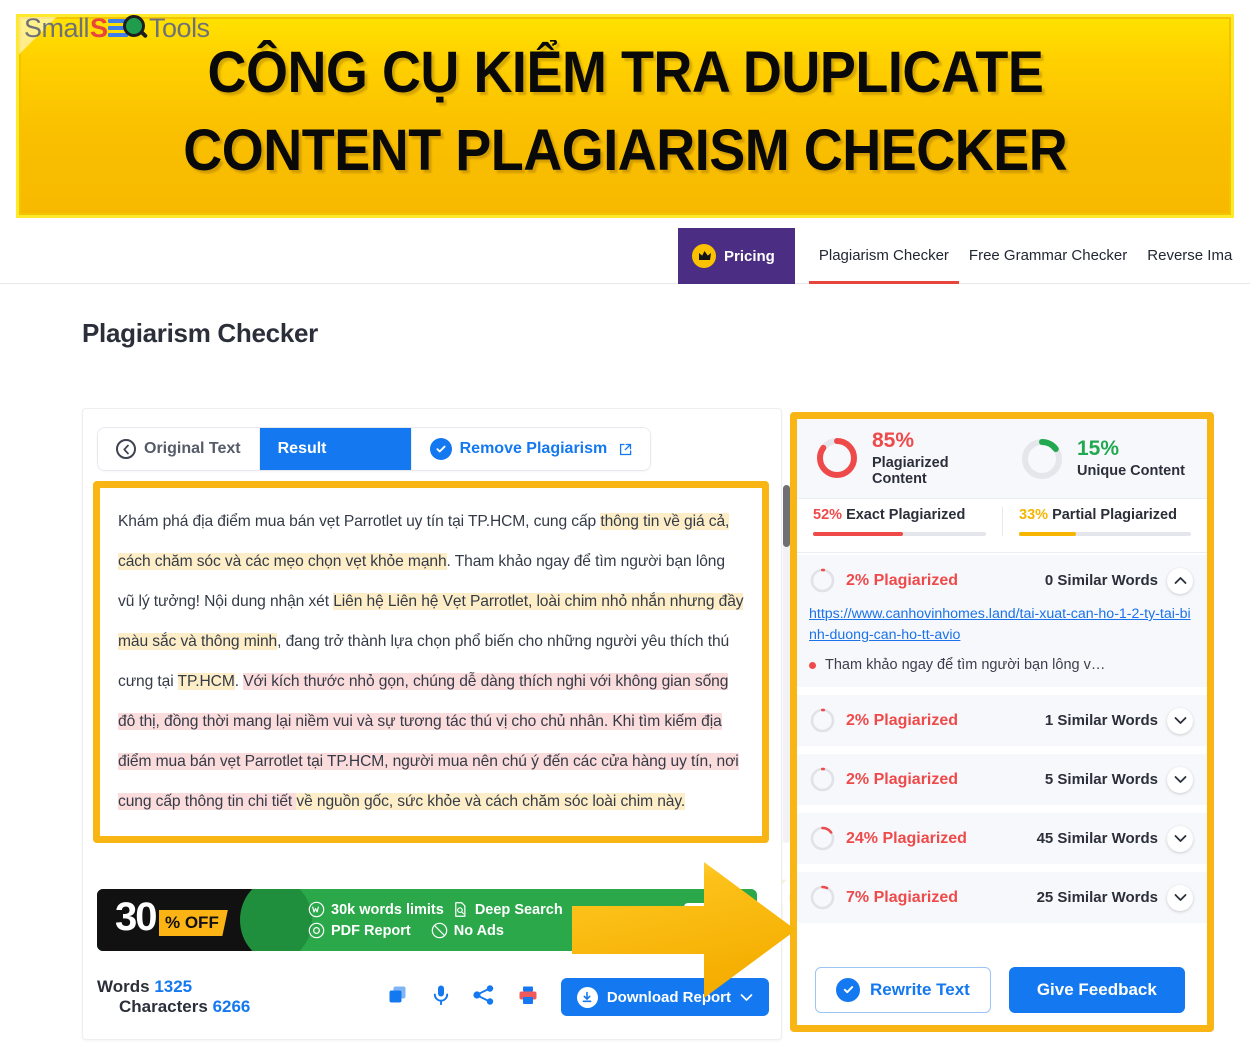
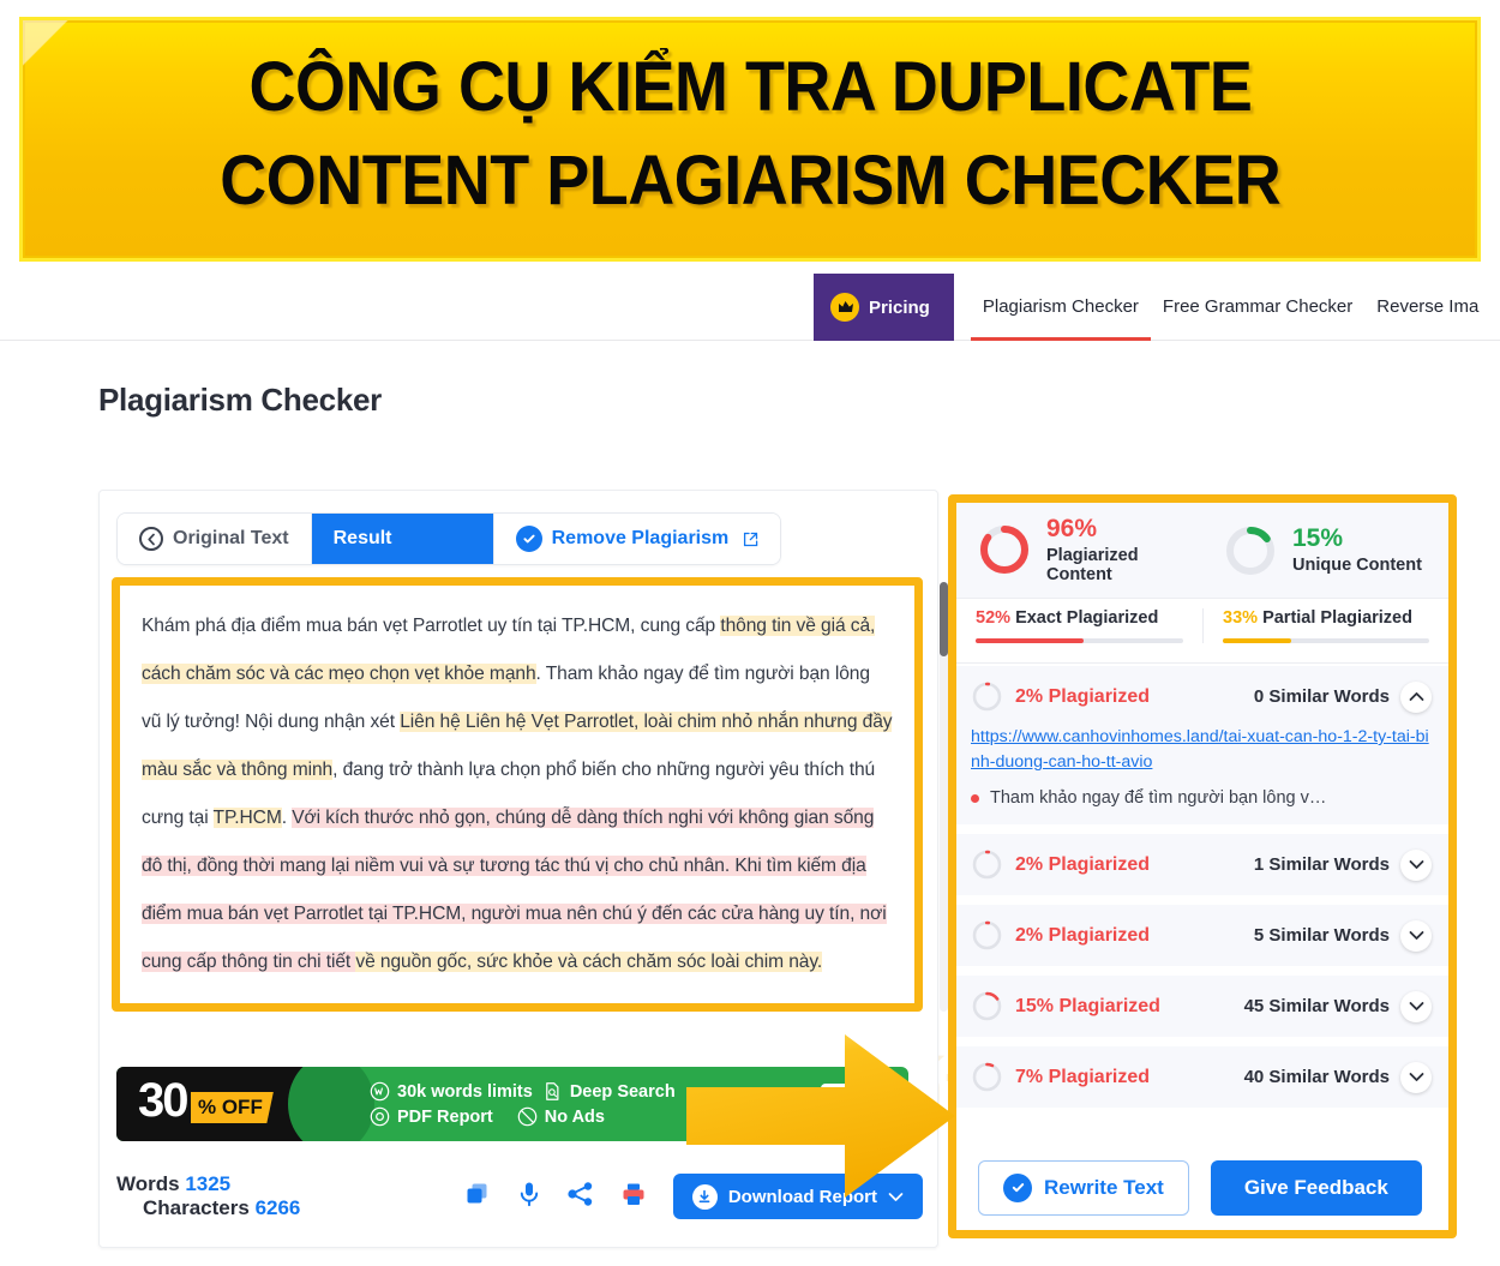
  CÔNG CỤ KIỂM TRA DUPLICATE
  CONTENT PLAGIARISM CHECKER
- Small
- S
- Tools
  Pricing
  Plagiarism Checker
  Free Grammar Checker
  Reverse Ima
  Plagiarism Checker
  Original Text
  Result
  Remove Plagiarism
  Khám phá địa điểm mua bán vẹt Parrotlet uy tín tại TP.HCM, cung cấp thông tin về giá cả, cách chăm sóc và các mẹo chọn vẹt khỏe mạnh. Tham khảo ngay để tìm người bạn lông vũ lý tưởng! Nội dung nhận xét Liên hệ Liên hệ Vẹt Parrotlet, loài chim nhỏ nhắn nhưng đầy màu sắc và thông minh, đang trở thành lựa chọn phổ biến cho những người yêu thích thú cưng tại TP.HCM. Với kích thước nhỏ gọn, chúng dễ dàng thích nghi với không gian sống đô thị, đồng thời mang lại niềm vui và sự tương tác thú vị cho chủ nhân. Khi tìm kiếm địa điểm mua bán vẹt Parrotlet tại TP.HCM, người mua nên chú ý đến các cửa hàng uy tín, nơi cung cấp thông tin chi tiết về nguồn gốc, sức khỏe và cách chăm sóc loài chim này.
  30
  % OFF
  30k words limits
  Deep Search
  PDF Report
  No Ads
  Words 1325 Characters 6266
  Download Report
- 85%
+ 96%
  Plagiarized Content
  15%
  Unique Content
  52% Exact Plagiarized
  33% Partial Plagiarized
  2% Plagiarized
  0 Similar Words
  https://www.canhovinhomes.land/tai-xuat-can-ho-1-2-ty-tai-binh-duong-can-ho-tt-avio
  Tham khảo ngay để tìm người bạn lông v…
  2% Plagiarized
  1 Similar Words
  2% Plagiarized
  5 Similar Words
- 24% Plagiarized
+ 15% Plagiarized
  45 Similar Words
  7% Plagiarized
- 25 Similar Words
+ 40 Similar Words
  Rewrite Text
  Give Feedback
